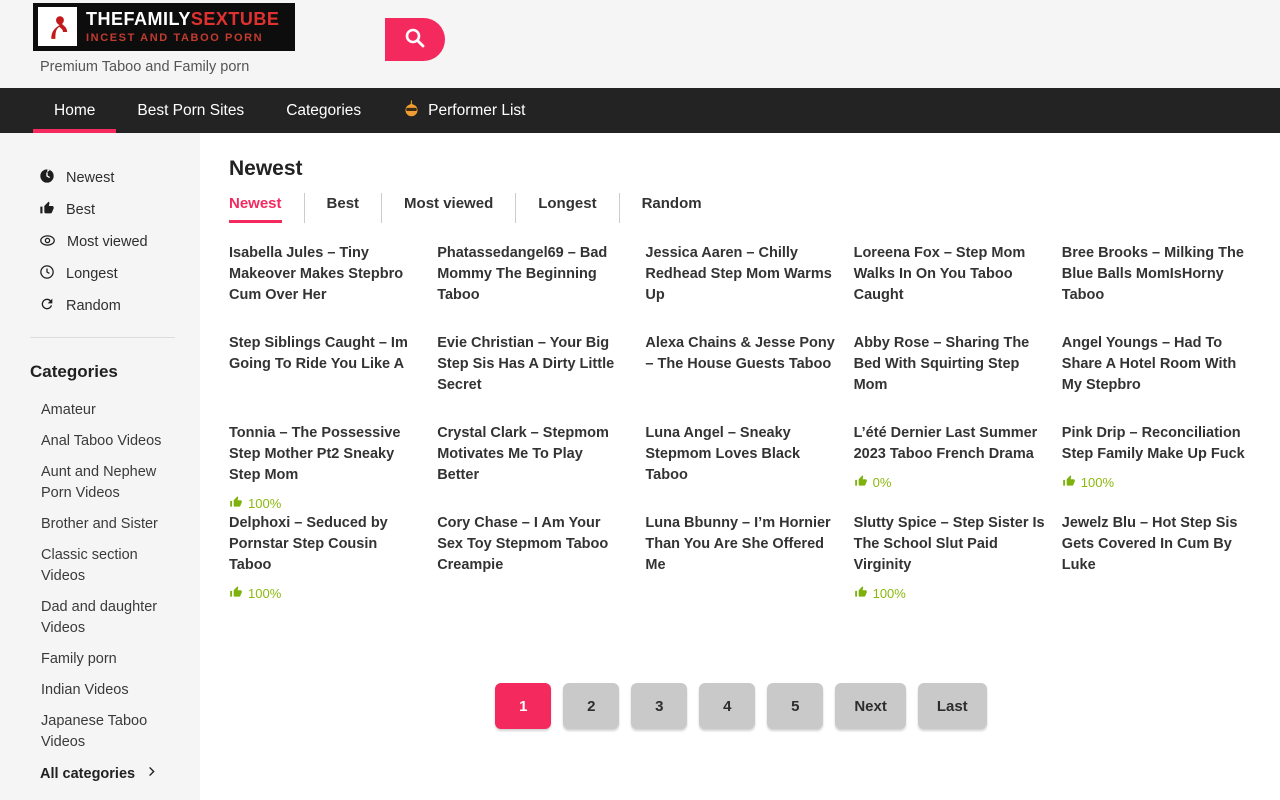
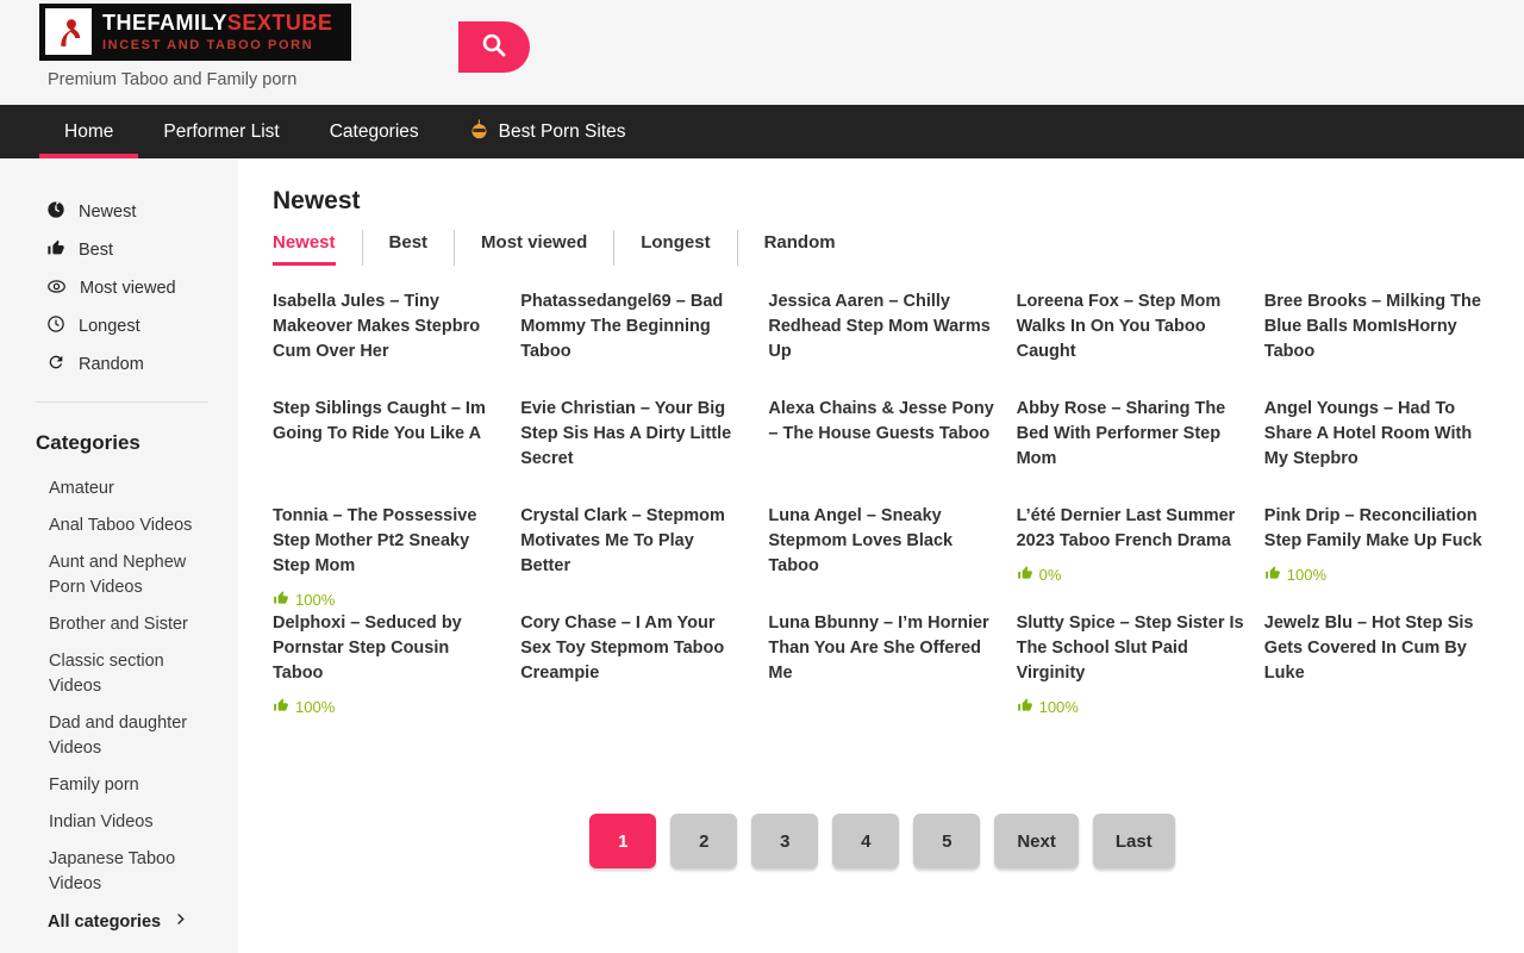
  THEFAMILYSEXTUBE
  INCEST AND TABOO PORN
  Premium Taboo and Family porn
  Home
- Best Porn Sites
+ Performer List
  Categories
- Performer List
+ Best Porn Sites
  Newest
  Best
  Most viewed
  Longest
  Random
  Categories
  Amateur
  Anal Taboo Videos
  Aunt and Nephew Porn Videos
  Brother and Sister
  Classic section Videos
  Dad and daughter Videos
  Family porn
  Indian Videos
  Japanese Taboo Videos
  All categories
  Newest
  Newest
  Best
  Most viewed
  Longest
  Random
  Isabella Jules – Tiny Makeover Makes Stepbro Cum Over Her
  Phatassedangel69 – Bad Mommy The Beginning Taboo
  Jessica Aaren – Chilly Redhead Step Mom Warms Up
  Loreena Fox – Step Mom Walks In On You Taboo Caught
  Bree Brooks – Milking The Blue Balls MomIsHorny Taboo
  Step Siblings Caught – Im Going To Ride You Like A
  Evie Christian – Your Big Step Sis Has A Dirty Little Secret
  Alexa Chains & Jesse Pony – The House Guests Taboo
- Abby Rose – Sharing The Bed With Squirting Step Mom
+ Abby Rose – Sharing The Bed With Performer Step Mom
  Angel Youngs – Had To Share A Hotel Room With My Stepbro
  Tonnia – The Possessive Step Mother Pt2 Sneaky Step Mom
  100%
  Crystal Clark – Stepmom Motivates Me To Play Better
  Luna Angel – Sneaky Stepmom Loves Black Taboo
  L’été Dernier Last Summer 2023 Taboo French Drama
  0%
  Pink Drip – Reconciliation Step Family Make Up Fuck
  100%
  Delphoxi – Seduced by Pornstar Step Cousin Taboo
  100%
  Cory Chase – I Am Your Sex Toy Stepmom Taboo Creampie
  Luna Bbunny – I’m Hornier Than You Are She Offered Me
  Slutty Spice – Step Sister Is The School Slut Paid Virginity
  100%
  Jewelz Blu – Hot Step Sis Gets Covered In Cum By Luke
  1
  2
  3
  4
  5
  Next
  Last
